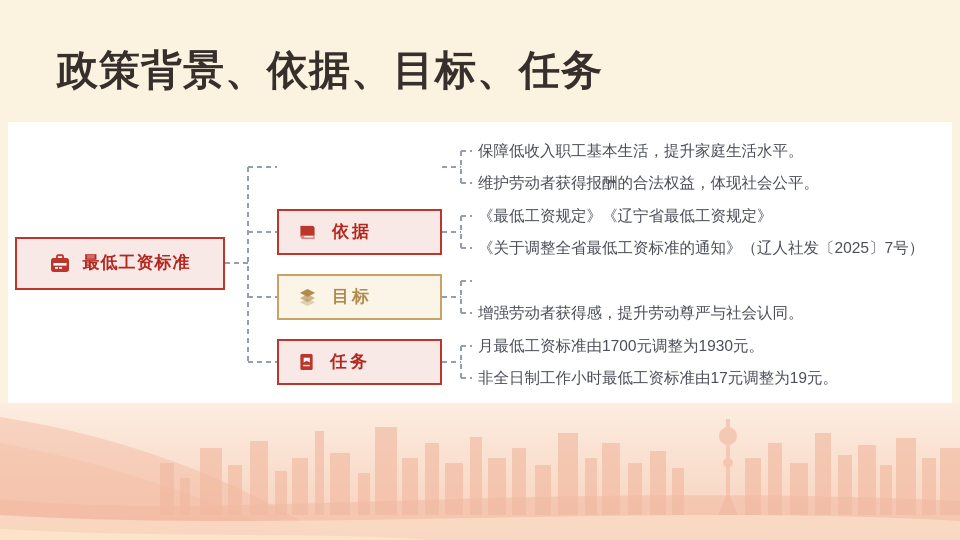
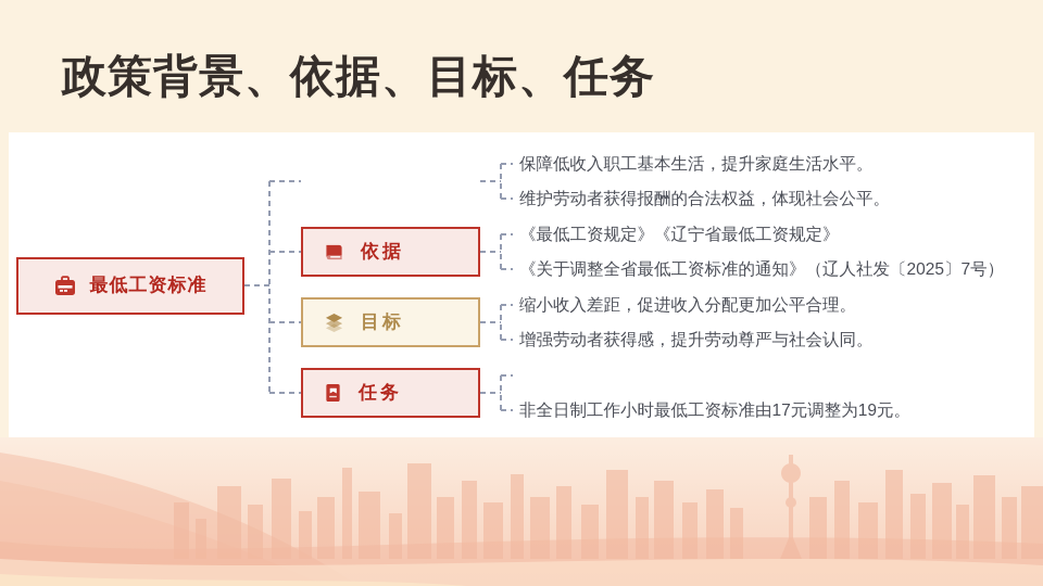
  政策背景、依据、目标、任务
  最低工资标准
  保障低收入职工基本生活，提升家庭生活水平。
  维护劳动者获得报酬的合法权益，体现社会公平。
  依据
  《最低工资规定》《辽宁省最低工资规定》
  《关于调整全省最低工资标准的通知》（辽人社发〔2025〕7号）
  目标
+ 缩小收入差距，促进收入分配更加公平合理。
  增强劳动者获得感，提升劳动尊严与社会认同。
  任务
- 月最低工资标准由1700元调整为1930元。
  非全日制工作小时最低工资标准由17元调整为19元。
